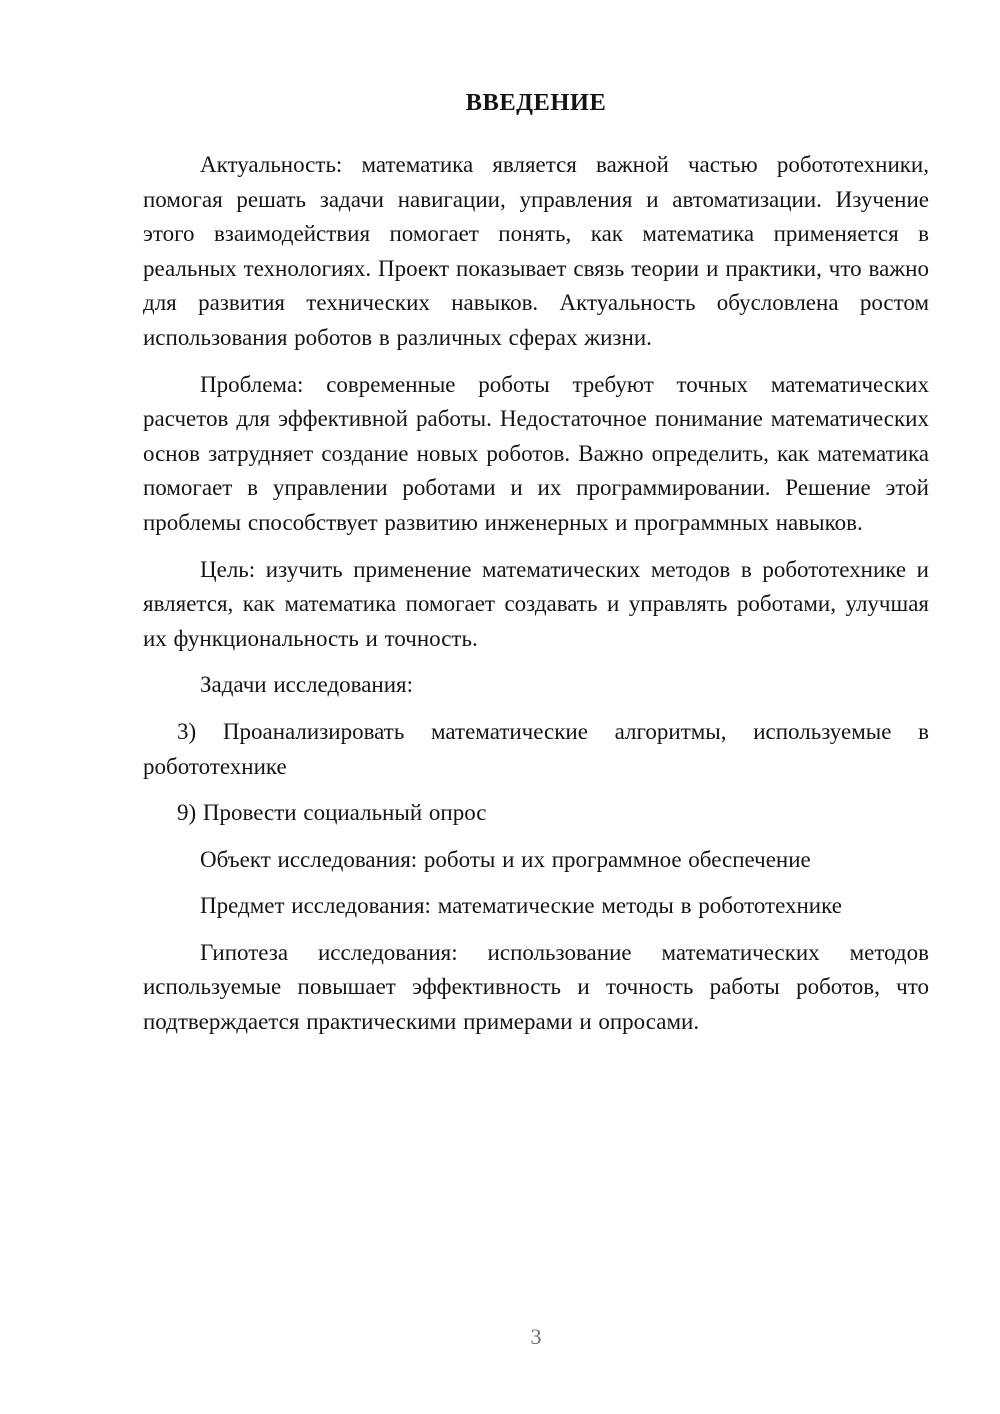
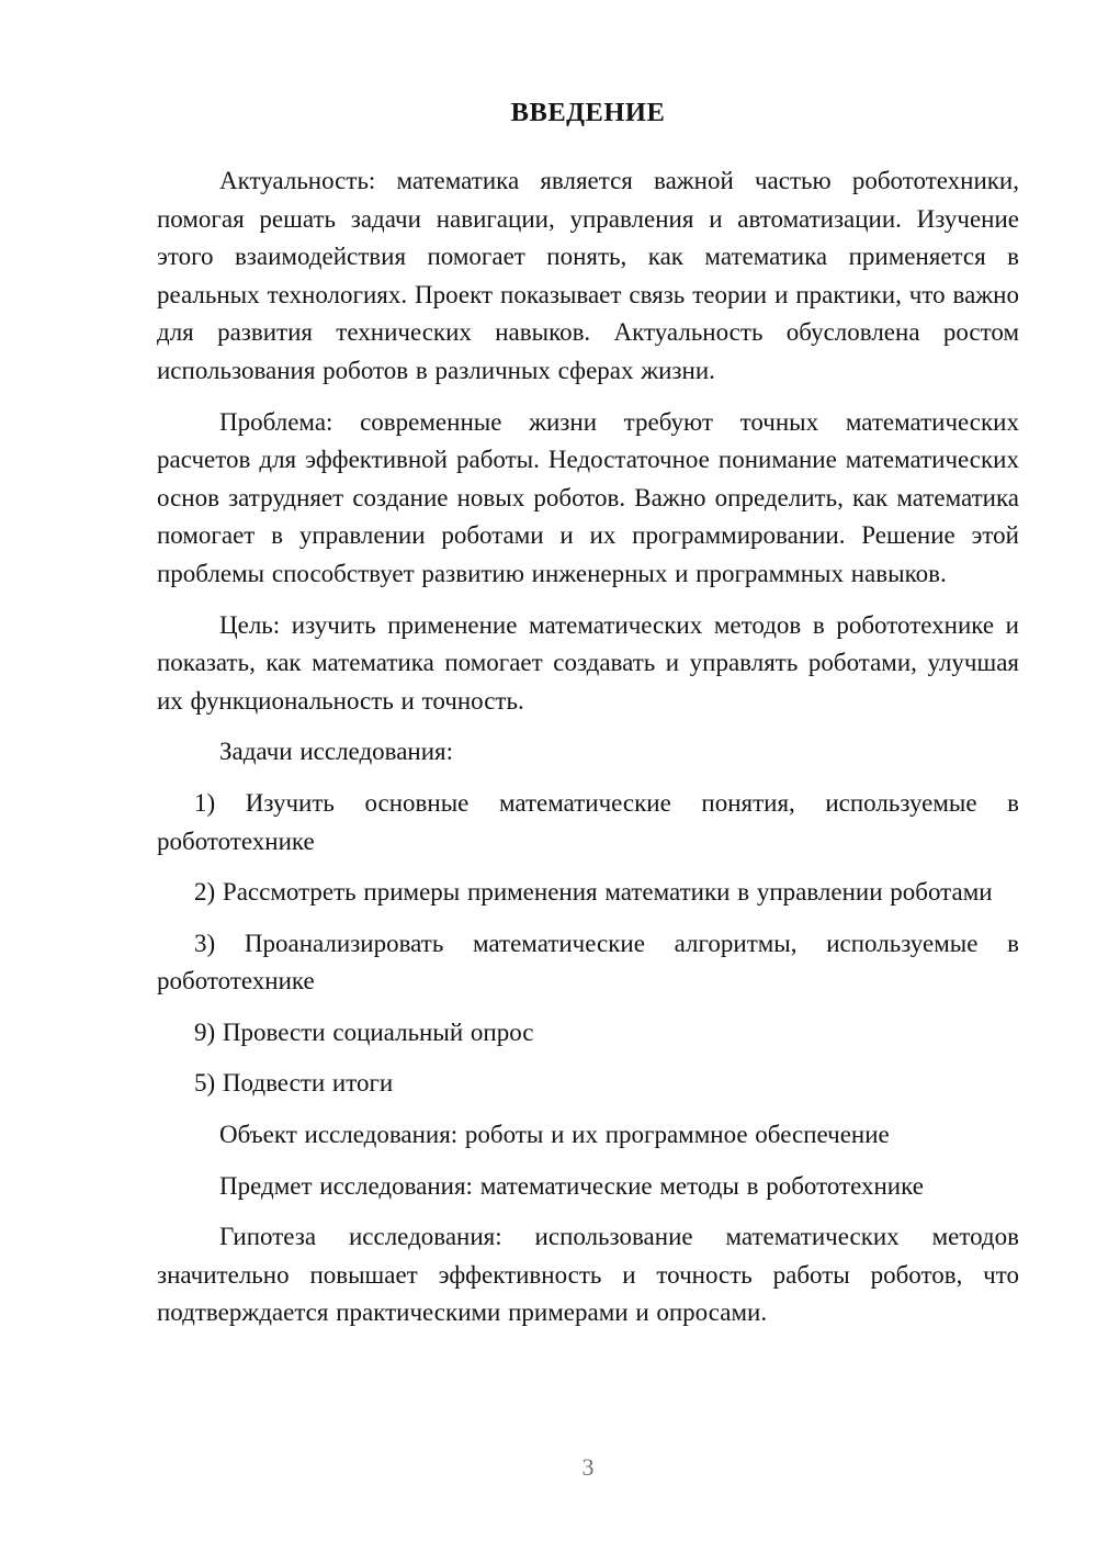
  ВВЕДЕНИЕ
  Актуальность: математика является важной частью робототехники, помогая решать задачи навигации, управления и автоматизации. Изучение этого взаимодействия помогает понять, как математика применяется в реальных технологиях. Проект показывает связь теории и практики, что важно для развития технических навыков. Актуальность обусловлена ростом использования роботов в различных сферах жизни.
- Проблема: современные роботы требуют точных математических расчетов для эффективной работы. Недостаточное понимание математических основ затрудняет создание новых роботов. Важно определить, как математика помогает в управлении роботами и их программировании. Решение этой проблемы способствует развитию инженерных и программных навыков.
+ Проблема: современные жизни требуют точных математических расчетов для эффективной работы. Недостаточное понимание математических основ затрудняет создание новых роботов. Важно определить, как математика помогает в управлении роботами и их программировании. Решение этой проблемы способствует развитию инженерных и программных навыков.
- Цель: изучить применение математических методов в робототехнике и является, как математика помогает создавать и управлять роботами, улучшая их функциональность и точность.
+ Цель: изучить применение математических методов в робототехнике и показать, как математика помогает создавать и управлять роботами, улучшая их функциональность и точность.
  Задачи исследования:
+ 1) Изучить основные математические понятия, используемые в робототехнике
+ 2) Рассмотреть примеры применения математики в управлении роботами
  3) Проанализировать математические алгоритмы, используемые в робототехнике
  9) Провести социальный опрос
+ 5) Подвести итоги
  Объект исследования: роботы и их программное обеспечение
  Предмет исследования: математические методы в робототехнике
- Гипотеза исследования: использование математических методов используемые повышает эффективность и точность работы роботов, что подтверждается практическими примерами и опросами.
+ Гипотеза исследования: использование математических методов значительно повышает эффективность и точность работы роботов, что подтверждается практическими примерами и опросами.
  3
